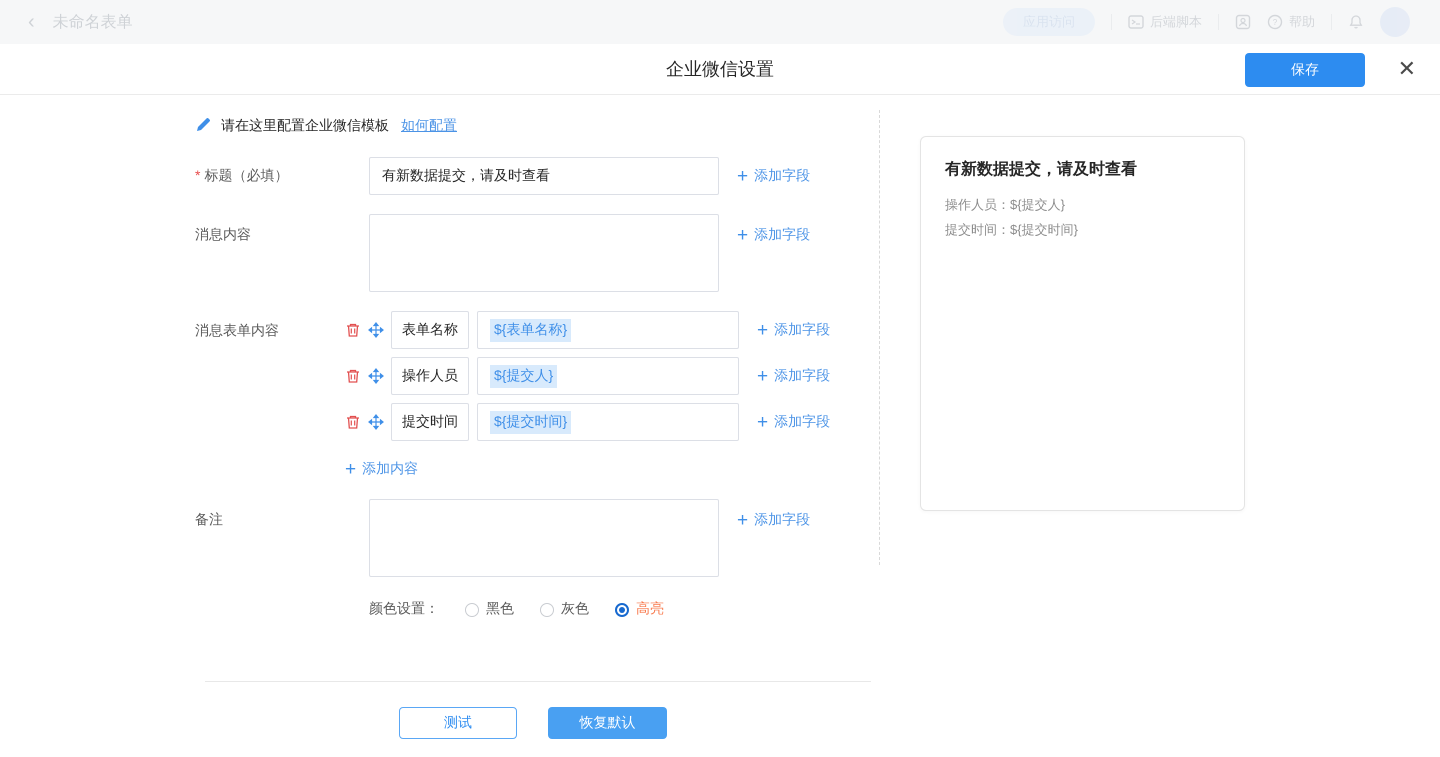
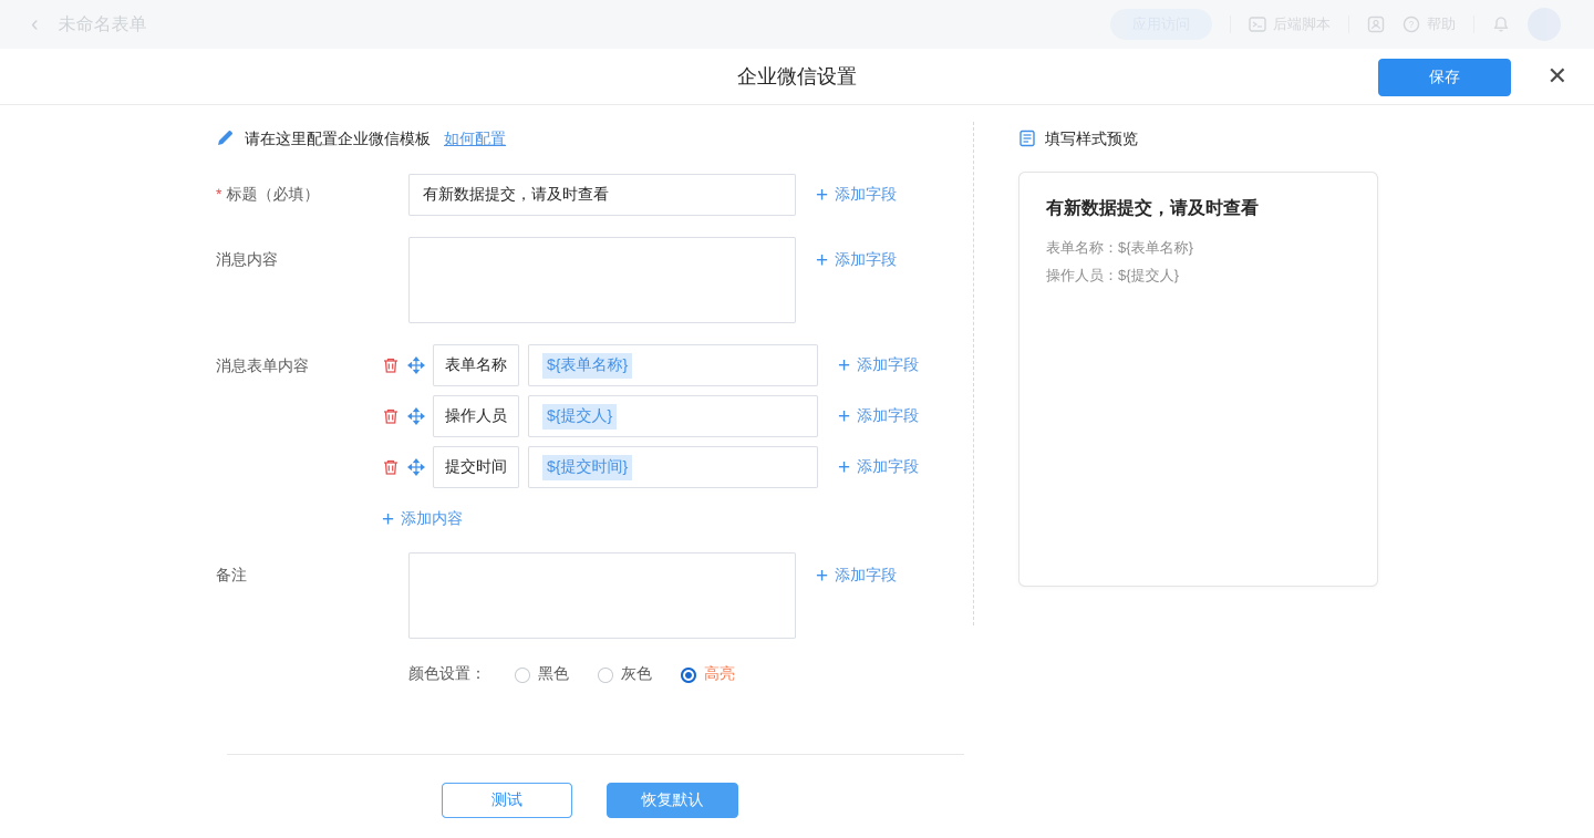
  ‹
  未命名表单
  后端脚本
  ?
  帮助
  企业微信设置
  保存
  ✕
  请在这里配置企业微信模板
  如何配置
  * 标题（必填）
  有新数据提交，请及时查看
  +
  添加字段
  消息内容
  +
  添加字段
  消息表单内容
  表单名称
  ${表单名称}
  +
  添加字段
  操作人员
  ${提交人}
  +
  添加字段
  提交时间
  ${提交时间}
  +
  添加字段
  +
  添加内容
  备注
  +
  添加字段
  颜色设置：
  黑色
  灰色
  高亮
  测试
  恢复默认
+ 填写样式预览
  有新数据提交，请及时查看
+ 表单名称：${表单名称}
  操作人员：${提交人}
- 提交时间：${提交时间}
